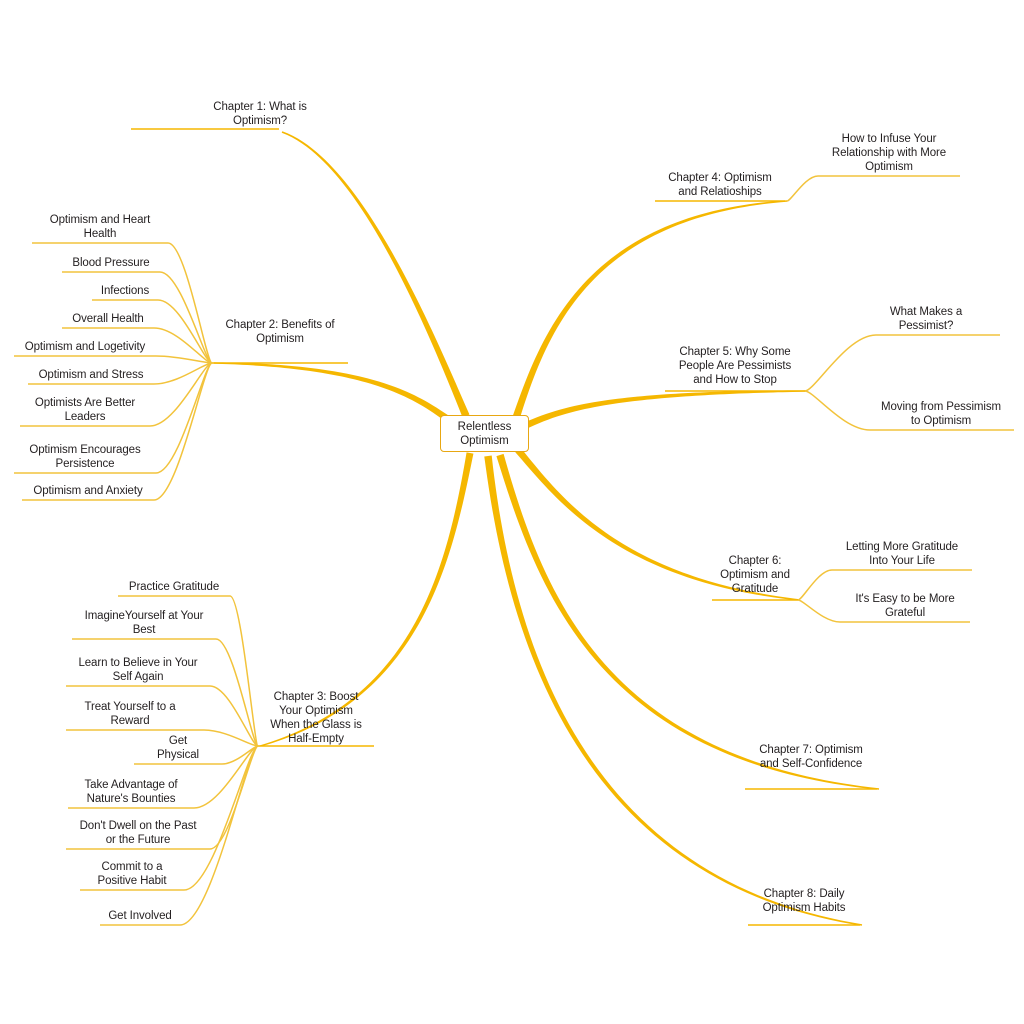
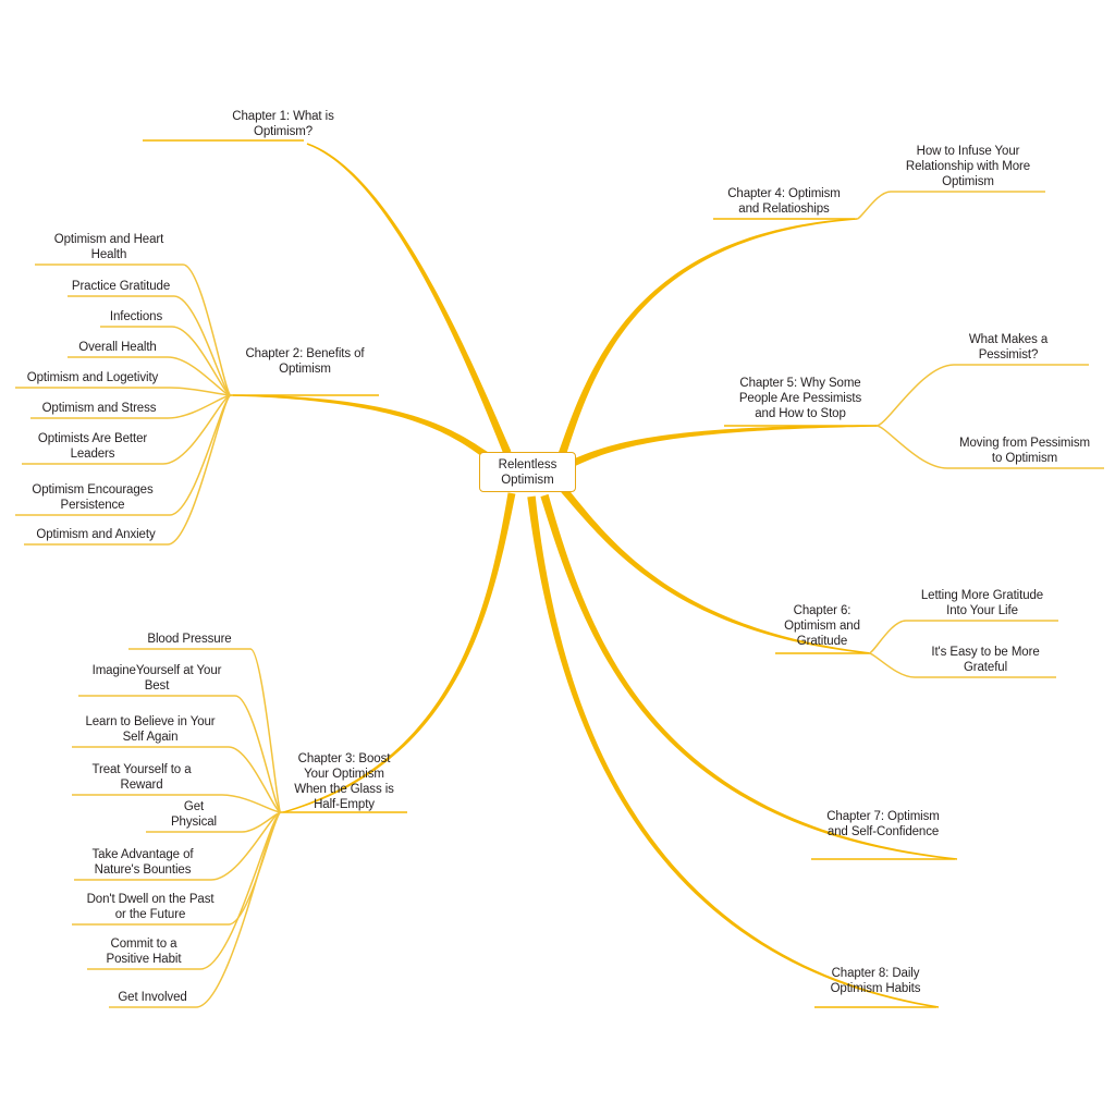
  Chapter 1: What is
  Optimism?
  Chapter 2: Benefits of
  Optimism
  Optimism and Heart
  Health
- Blood Pressure
+ Practice Gratitude
  Infections
  Overall Health
  Optimism and Logetivity
  Optimism and Stress
  Optimists Are Better
  Leaders
  Optimism Encourages
  Persistence
  Optimism and Anxiety
  Chapter 3: Boost
  Your Optimism
  When the Glass is
  Half-Empty
- Practice Gratitude
+ Blood Pressure
  ImagineYourself at Your
  Best
  Learn to Believe in Your
  Self Again
  Treat Yourself to a
  Reward
  Get
  Physical
  Take Advantage of
  Nature's Bounties
  Don't Dwell on the Past
  or the Future
  Commit to a
  Positive Habit
  Get Involved
  Chapter 4: Optimism
  and Relatioships
  How to Infuse Your
  Relationship with More
  Optimism
  Chapter 5: Why Some
  People Are Pessimists
  and How to Stop
  What Makes a
  Pessimist?
  Moving from Pessimism
  to Optimism
  Chapter 6:
  Optimism and
  Gratitude
  Letting More Gratitude
  Into Your Life
  It's Easy to be More
  Grateful
  Chapter 7: Optimism
  and Self-Confidence
  Chapter 8: Daily
  Optimism Habits
  Relentless
  Optimism
